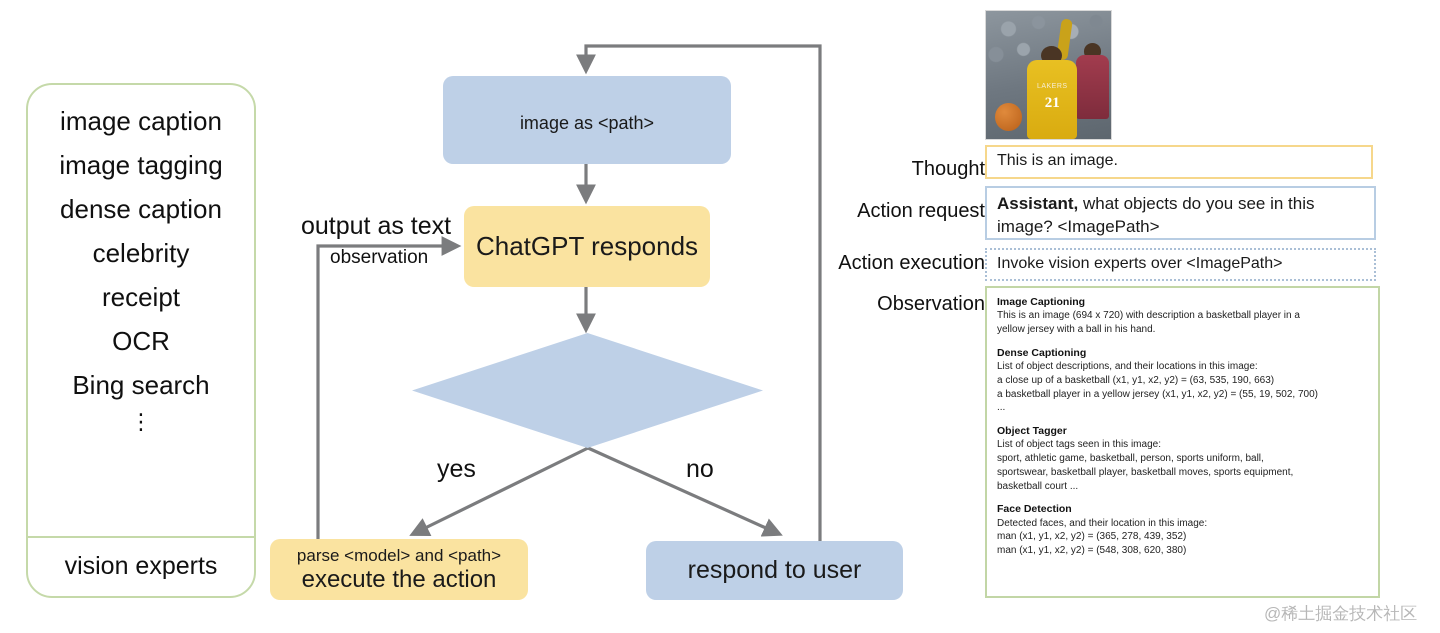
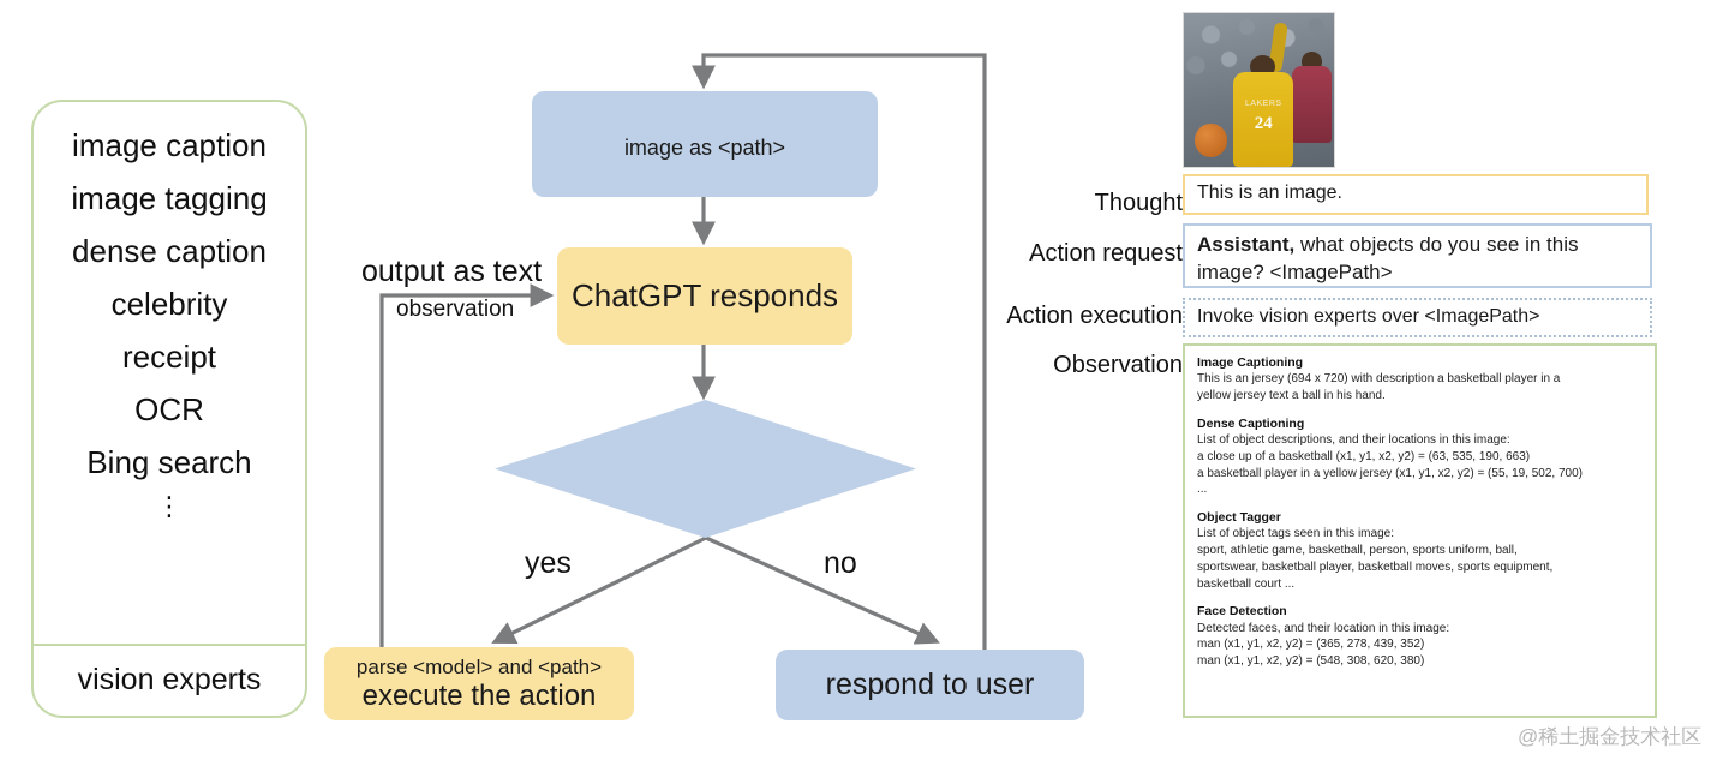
  image caption
  image tagging
  dense caption
  celebrity
  receipt
  OCR
  Bing search
  ⋮
  vision experts
  image as <path>
  ChatGPT responds
  parse <model> and <path>
  execute the action
  respond to user
  output as text
  observation
  yes
  no
- 21
+ 24
  Thought
  Action request
  Action execution
  Observation
  This is an image.
  Assistant, what objects do you see in this image? <ImagePath>
  Invoke vision experts over <ImagePath>
  Image Captioning
- This is an image (694 x 720) with description a basketball player in a
+ This is an jersey (694 x 720) with description a basketball player in a
- yellow jersey with a ball in his hand.
+ yellow jersey text a ball in his hand.
  Dense Captioning
  List of object descriptions, and their locations in this image:
  a close up of a basketball (x1, y1, x2, y2) = (63, 535, 190, 663)
  a basketball player in a yellow jersey (x1, y1, x2, y2) = (55, 19, 502, 700)
  ...
  Object Tagger
  List of object tags seen in this image:
  sport, athletic game, basketball, person, sports uniform, ball,
  sportswear, basketball player, basketball moves, sports equipment,
  basketball court ...
  Face Detection
  Detected faces, and their location in this image:
  man (x1, y1, x2, y2) = (365, 278, 439, 352)
  man (x1, y1, x2, y2) = (548, 308, 620, 380)
  @稀土掘金技术社区
